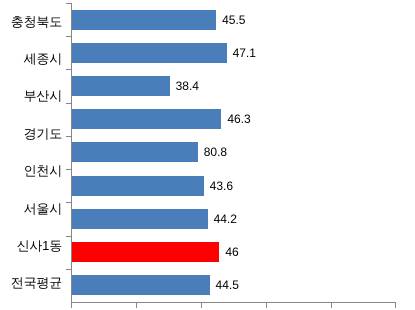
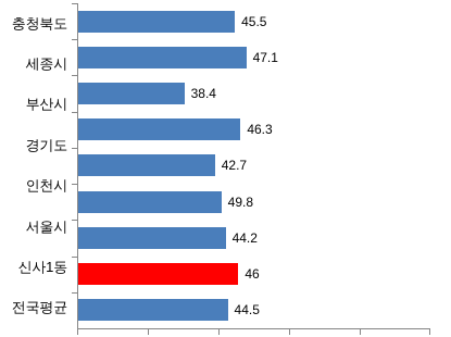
  충청북도
  세종시
  부산시
  경기도
  인천시
  서울시
  신사1동
  전국평균
  45.5
  47.1
  38.4
  46.3
- 80.8
+ 42.7
- 43.6
+ 49.8
  44.2
  46
  44.5
